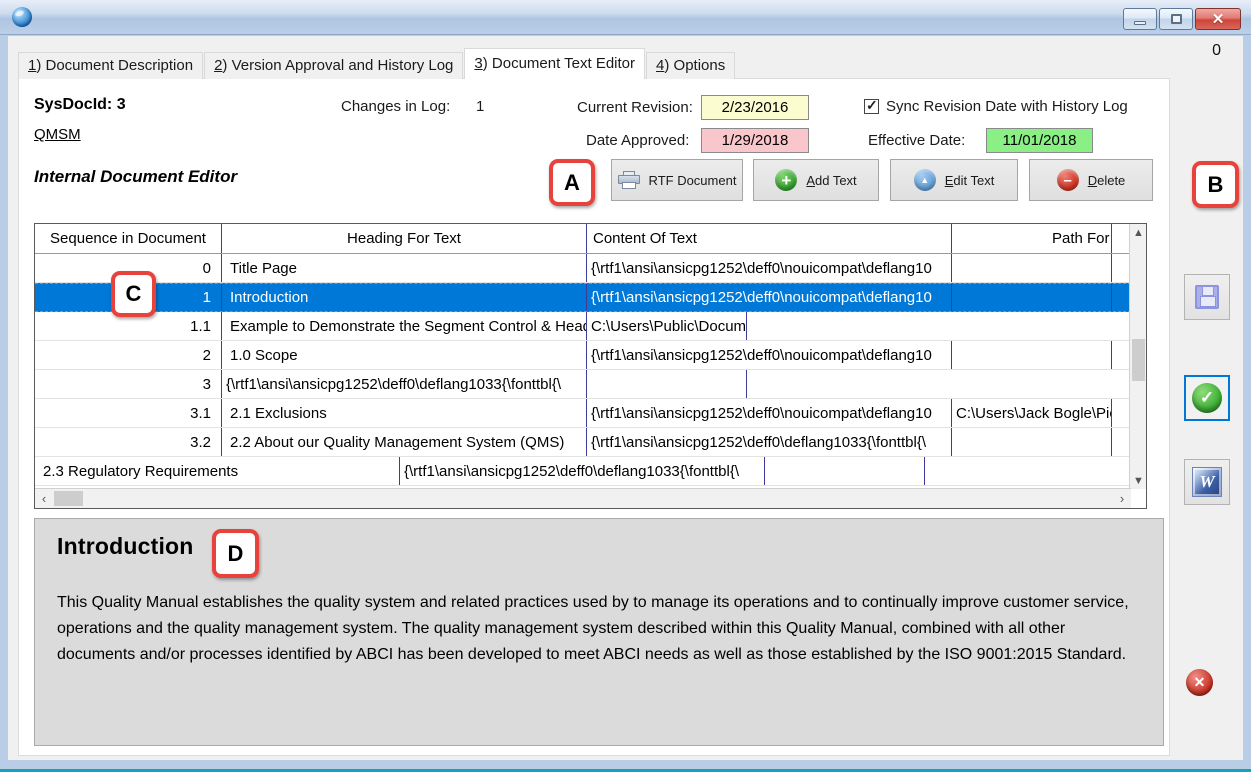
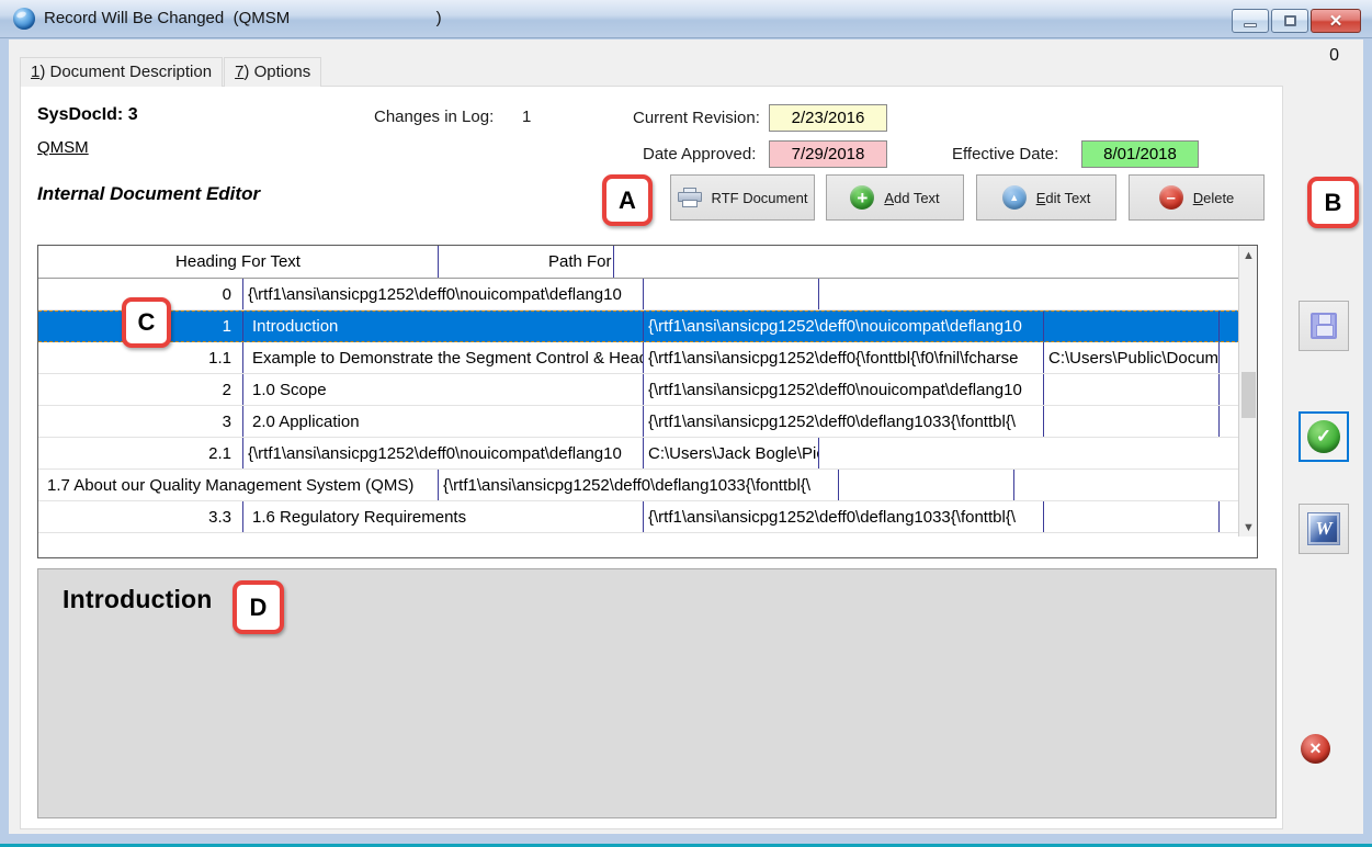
+ Record Will Be Changed (QMSM )
  ✕
  0
  1) Document Description
- 2) Version Approval and History Log
- 3) Document Text Editor
- 4) Options
+ 7) Options
  SysDocId: 3
  QMSM
  Changes in Log:
  1
  Current Revision:
  2/23/2016
- Sync Revision Date with History Log
  Date Approved:
- 1/29/2018
+ 7/29/2018
  Effective Date:
- 11/01/2018
+ 8/01/2018
  Internal Document Editor
  RTF Document
  +
  Add Text
  ▲
  Edit Text
  –
  Delete
- Sequence in Document
  Heading For Text
- Content Of Text
  Path For
  0
- Title Page
  {\rtf1\ansi\ansicpg1252\deff0\nouicompat\deflang10
  1
  Introduction
  {\rtf1\ansi\ansicpg1252\deff0\nouicompat\deflang10
  1.1
  Example to Demonstrate the Segment Control & Head
+ {\rtf1\ansi\ansicpg1252\deff0{\fonttbl{\f0\fnil\fcharse
  C:\Users\Public\Docum
  2
  1.0 Scope
  {\rtf1\ansi\ansicpg1252\deff0\nouicompat\deflang10
  3
+ 2.0 Application
  {\rtf1\ansi\ansicpg1252\deff0\deflang1033{\fonttbl{\
- 3.1
+ 2.1
- 2.1 Exclusions
  {\rtf1\ansi\ansicpg1252\deff0\nouicompat\deflang10
  C:\Users\Jack Bogle\Pi
- 3.2
- 2.2 About our Quality Management System (QMS)
+ 1.7 About our Quality Management System (QMS)
  {\rtf1\ansi\ansicpg1252\deff0\deflang1033{\fonttbl{\
+ 3.3
- 2.3 Regulatory Requirements
+ 1.6 Regulatory Requirements
  {\rtf1\ansi\ansicpg1252\deff0\deflang1033{\fonttbl{\
  ▲
  ▼
- ‹
- ›
  Introduction
- This Quality Manual establishes the quality system and related practices used by to manage its operations and to continually improve customer service, operations and the quality management system. The quality management system described within this Quality Manual, combined with all other documents and/or processes identified by ABCI has been developed to meet ABCI needs as well as those established by the ISO 9001:2015 Standard.
  ✓
  W
  ✕
  A
  B
  C
  D
